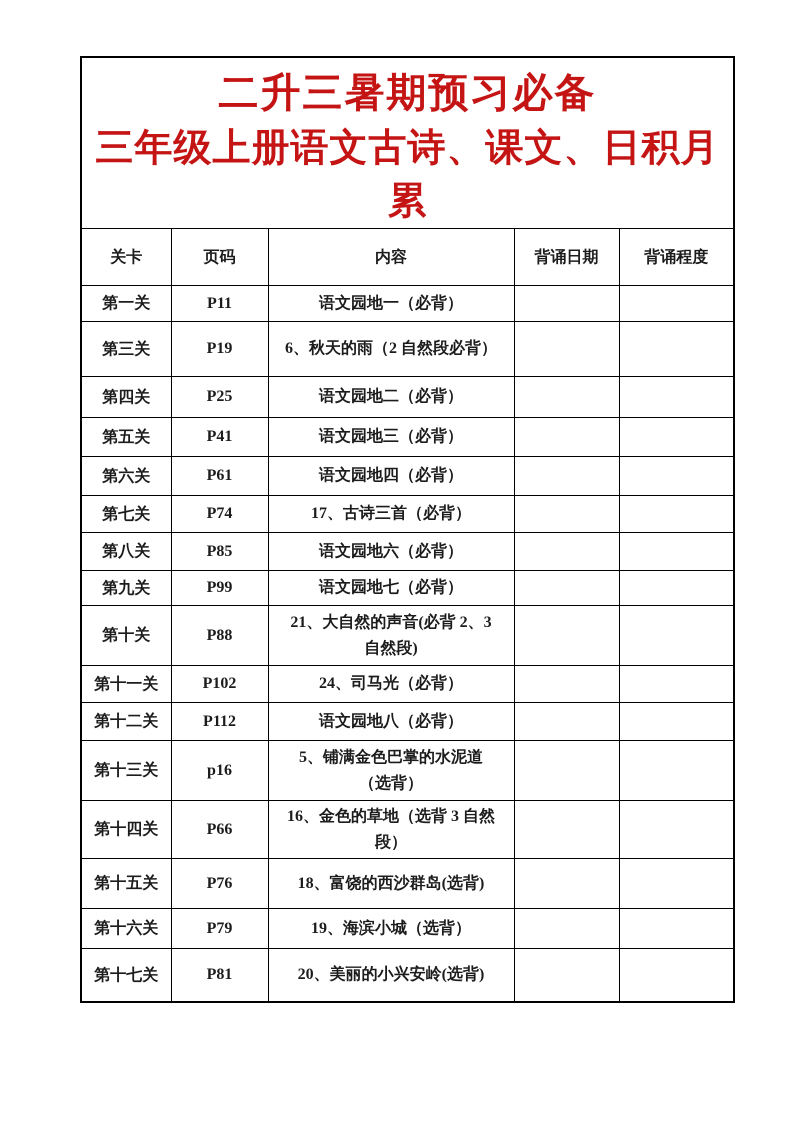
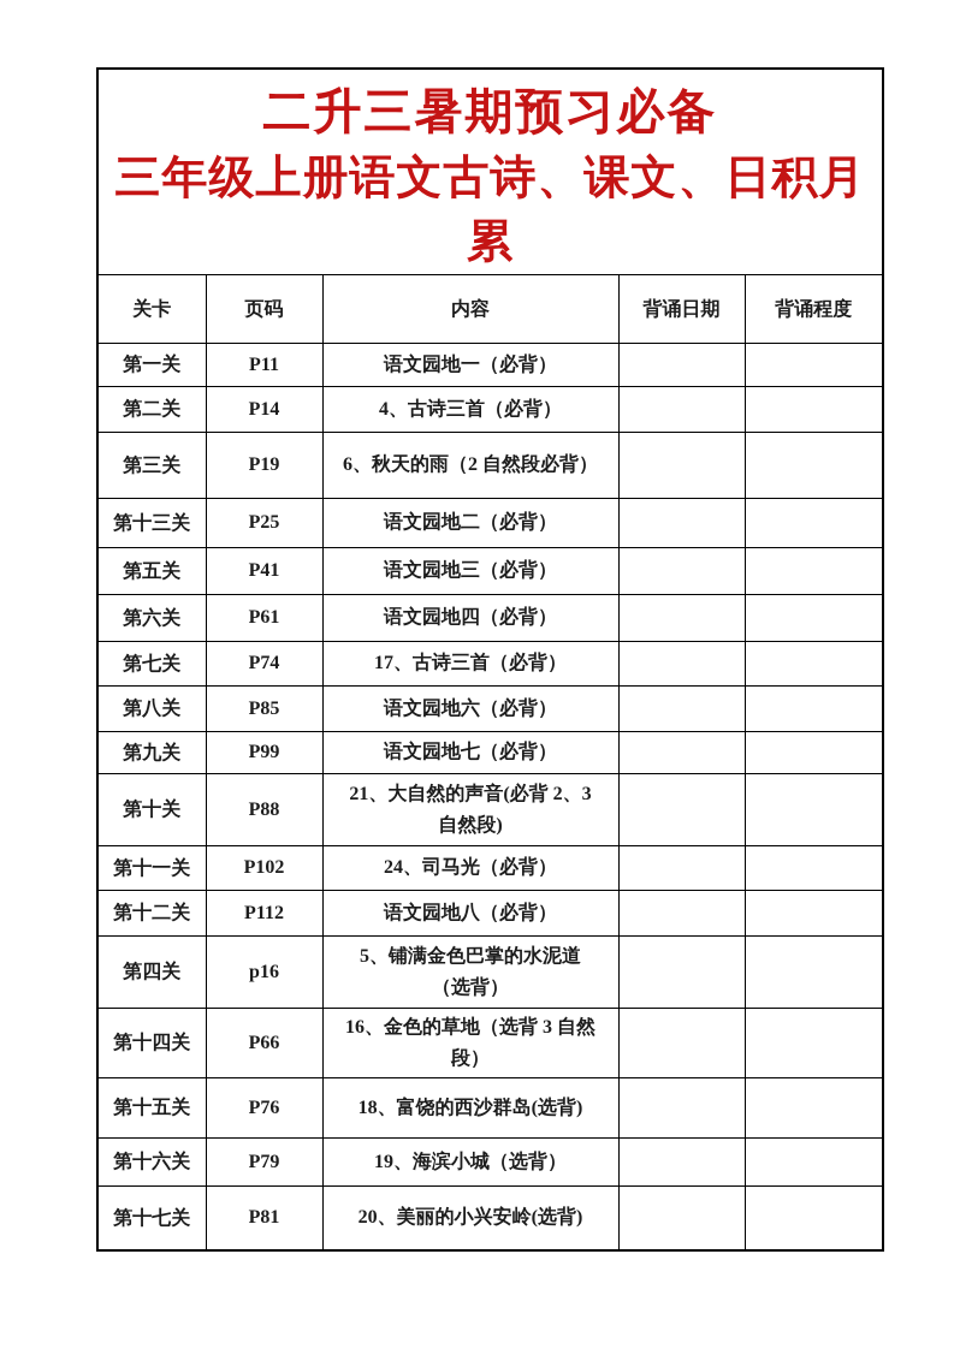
  二升三暑期预习必备 三年级上册语文古诗、课文、日积月累
  关卡	页码	内容	背诵日期	背诵程度
  第一关	P11	语文园地一（必背）
+ 第二关	P14	4、古诗三首（必背）
  第三关	P19	6、秋天的雨（2 自然段必背）
- 第四关	P25	语文园地二（必背）
+ 第十三关	P25	语文园地二（必背）
  第五关	P41	语文园地三（必背）
  第六关	P61	语文园地四（必背）
  第七关	P74	17、古诗三首（必背）
  第八关	P85	语文园地六（必背）
  第九关	P99	语文园地七（必背）
  第十关	P88	21、大自然的声音(必背 2、3 自然段)
  第十一关	P102	24、司马光（必背）
  第十二关	P112	语文园地八（必背）
- 第十三关	p16	5、铺满金色巴掌的水泥道（选背）
+ 第四关	p16	5、铺满金色巴掌的水泥道（选背）
  第十四关	P66	16、金色的草地（选背 3 自然段）
  第十五关	P76	18、富饶的西沙群岛(选背)
  第十六关	P79	19、海滨小城（选背）
  第十七关	P81	20、美丽的小兴安岭(选背)
